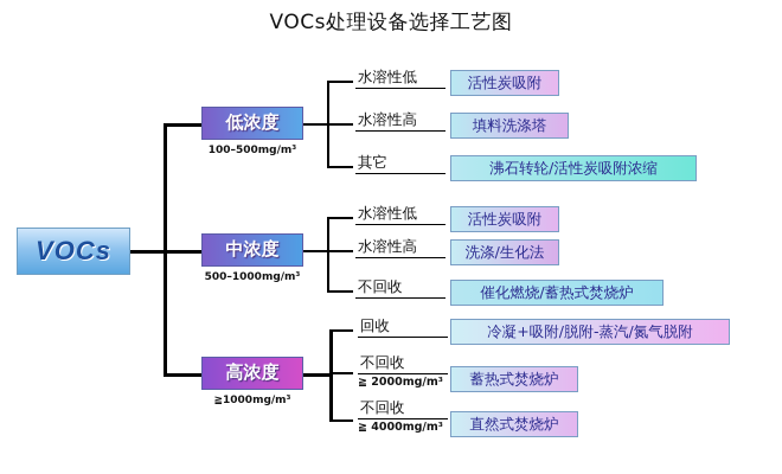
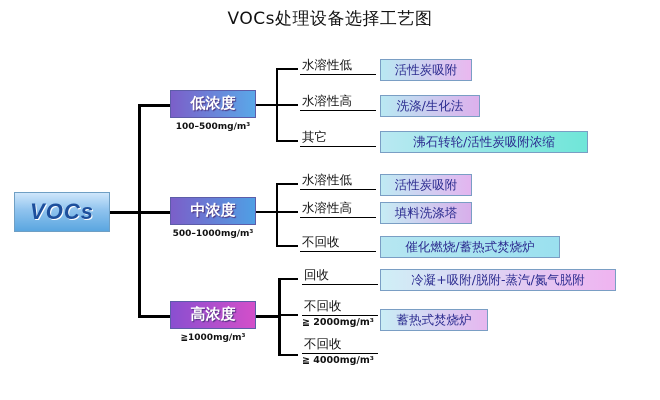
  VOCs处理设备选择工艺图
  VOCs
  低浓度
  100–500mg/m³
  水溶性低
  活性炭吸附
  水溶性高
- 填料洗涤塔
+ 洗涤/生化法
  其它
  沸石转轮/活性炭吸附浓缩
  中浓度
  500–1000mg/m³
  水溶性低
  活性炭吸附
  水溶性高
- 洗涤/生化法
+ 填料洗涤塔
  不回收
  催化燃烧/蓄热式焚烧炉
  高浓度
  ≧1000mg/m³
  回收
  冷凝+吸附/脱附-蒸汽/氮气脱附
  不回收
  ≧ 2000mg/m³
  蓄热式焚烧炉
  不回收
  ≧ 4000mg/m³
- 直然式焚烧炉
